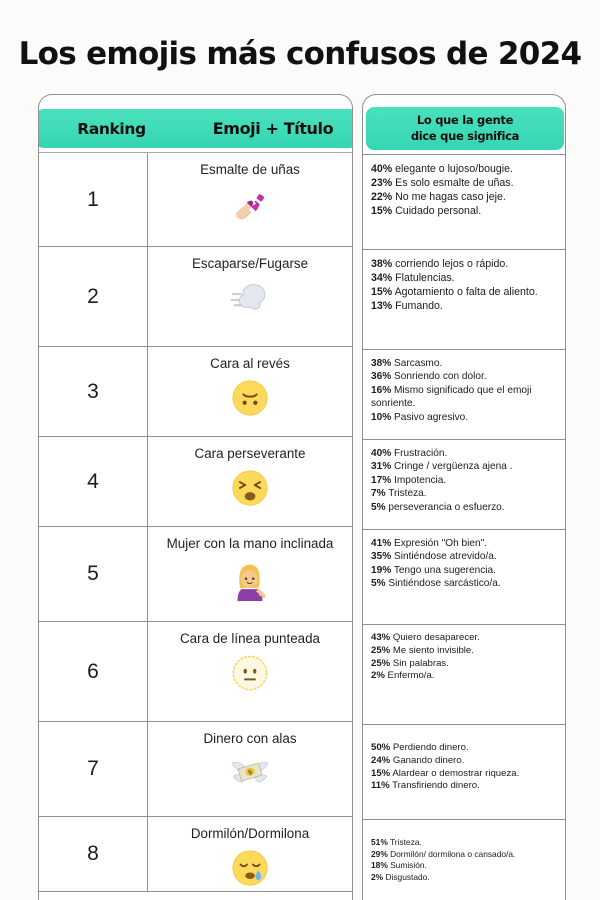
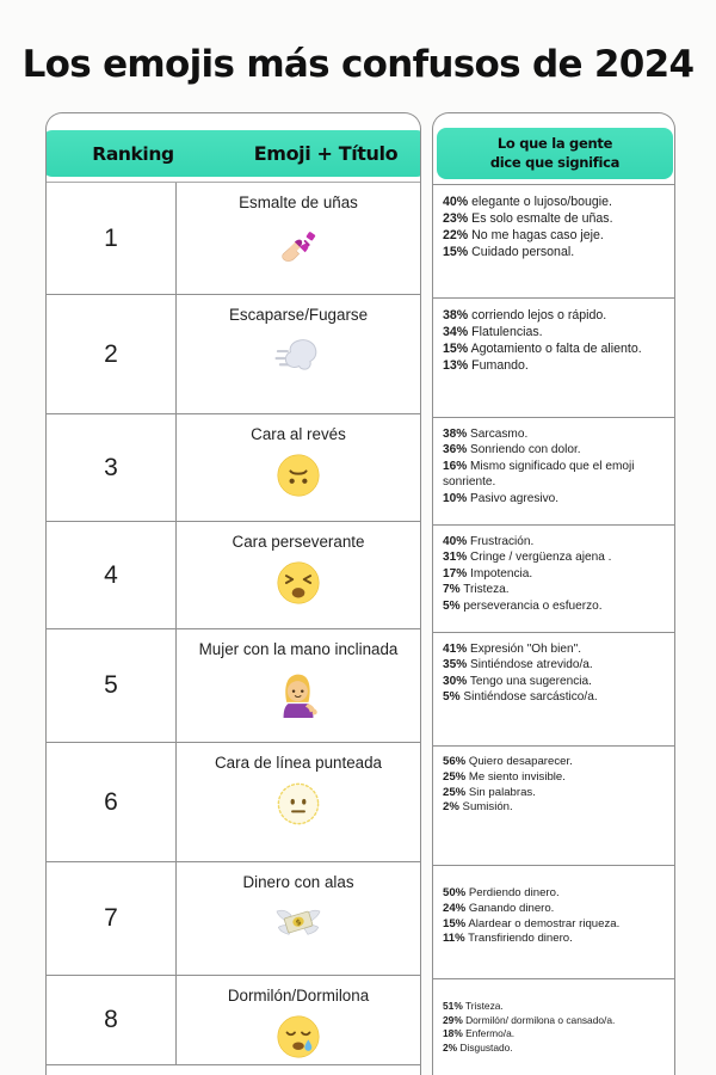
  Los emojis más confusos de 2024
  Ranking
  Emoji + Título
  1
  Esmalte de uñas
  2
  Escaparse/Fugarse
  3
  Cara al revés
  4
  Cara perseverante
  5
  Mujer con la mano inclinada
  6
  Cara de línea punteada
  7
  Dinero con alas
  8
  Dormilón/Dormilona
  Lo que la gente
  dice que significa
  40% elegante o lujoso/bougie.
  23% Es solo esmalte de uñas.
  22% No me hagas caso jeje.
  15% Cuidado personal.
  38% corriendo lejos o rápido.
  34% Flatulencias.
  15% Agotamiento o falta de aliento.
  13% Fumando.
  38% Sarcasmo.
  36% Sonriendo con dolor.
  16% Mismo significado que el emoji sonriente.
  10% Pasivo agresivo.
  40% Frustración.
  31% Cringe / vergüenza ajena .
  17% Impotencia.
  7% Tristeza.
  5% perseverancia o esfuerzo.
  41% Expresión "Oh bien".
  35% Sintiéndose atrevido/a.
- 19% Tengo una sugerencia.
+ 30% Tengo una sugerencia.
  5% Sintiéndose sarcástico/a.
- 43% Quiero desaparecer.
+ 56% Quiero desaparecer.
  25% Me siento invisible.
  25% Sin palabras.
- 2% Enfermo/a.
+ 2% Sumisión.
  50% Perdiendo dinero.
  24% Ganando dinero.
  15% Alardear o demostrar riqueza.
  11% Transfiriendo dinero.
  51% Tristeza.
  29% Dormilón/ dormilona o cansado/a.
- 18% Sumisión.
+ 18% Enfermo/a.
  2% Disgustado.
